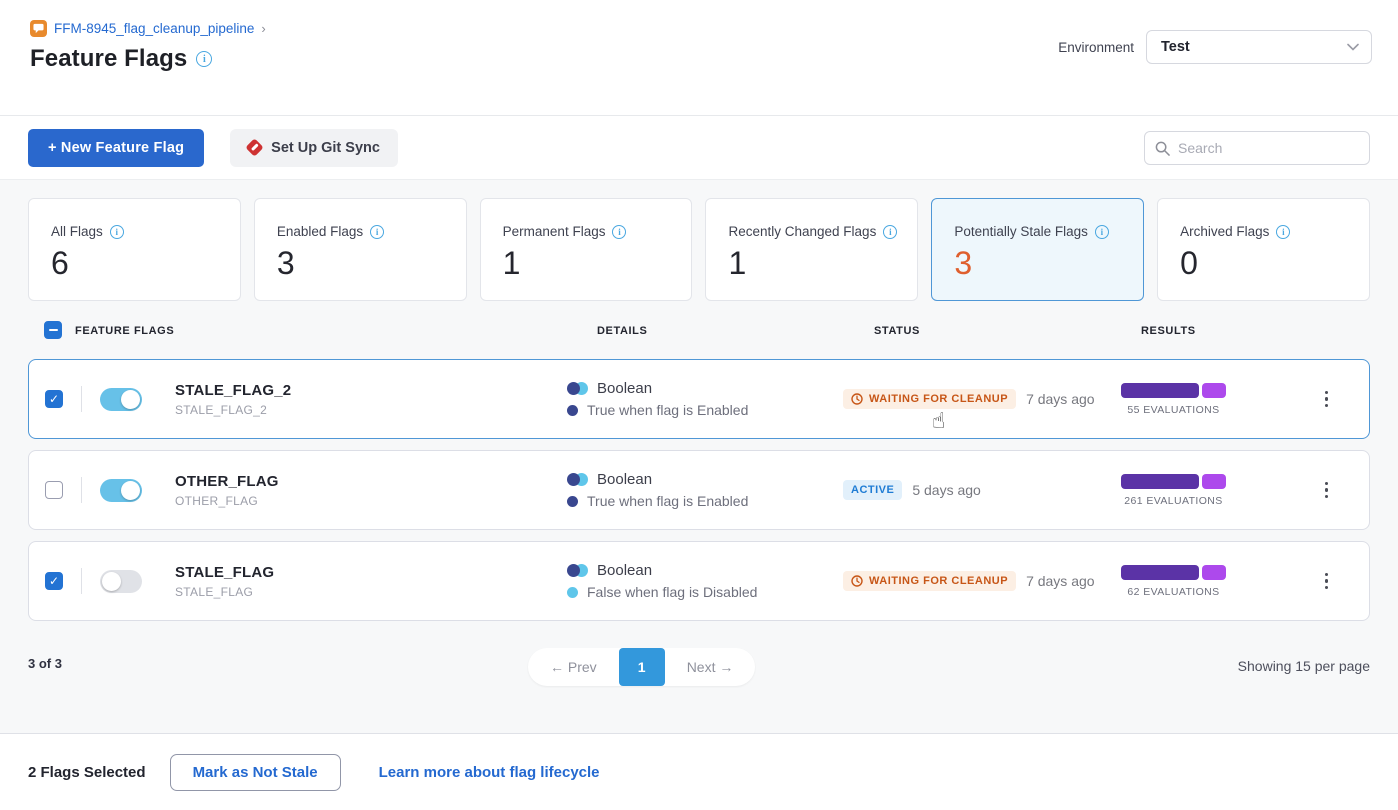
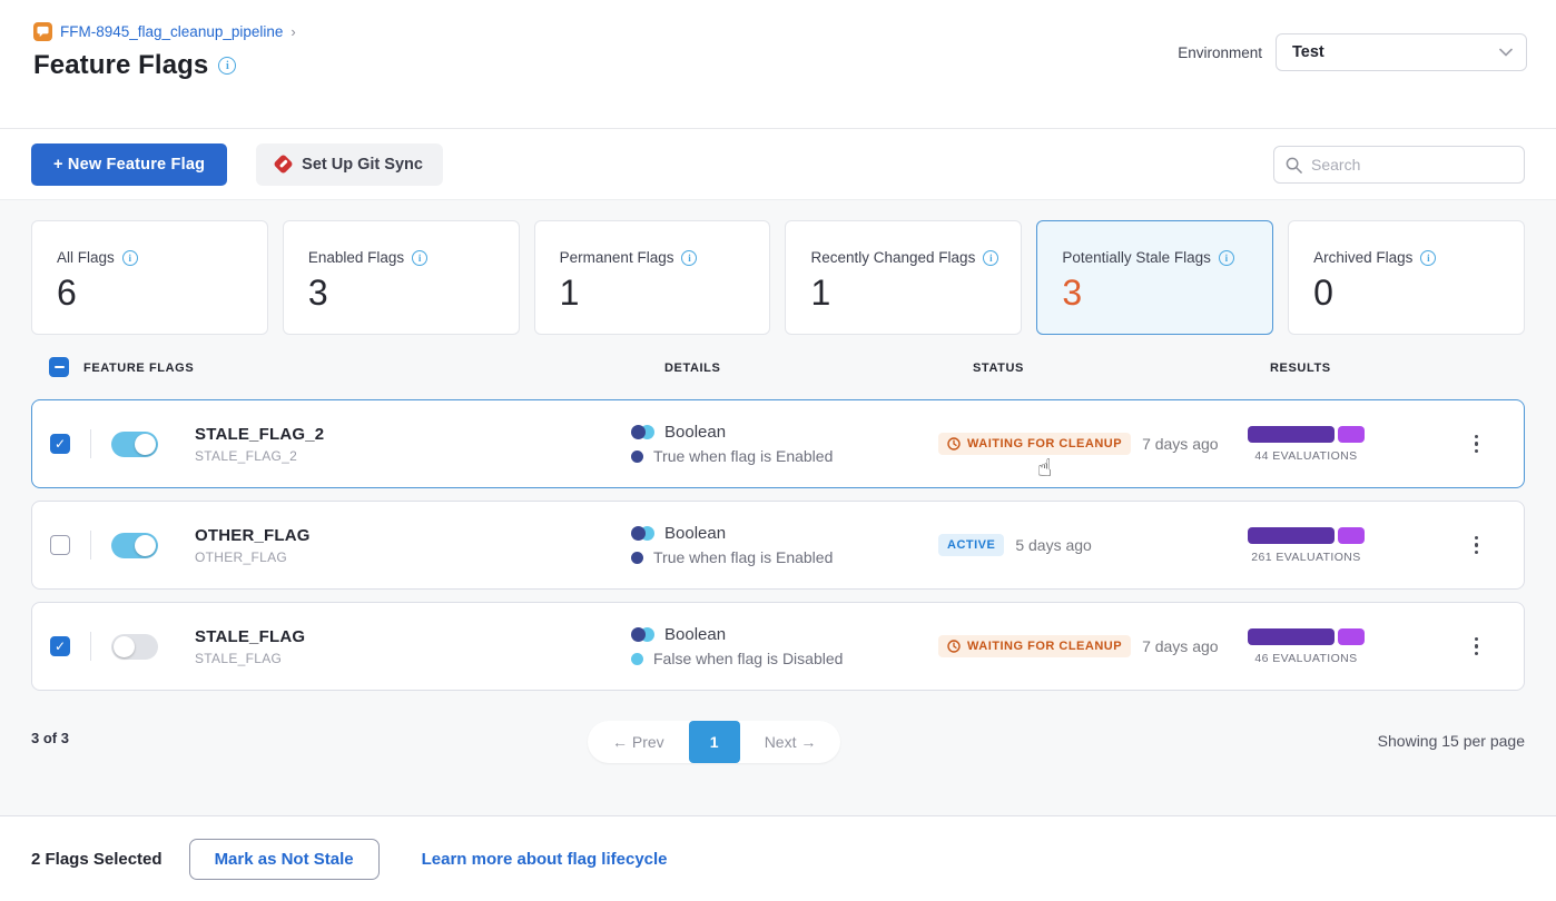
  FFM-8945_flag_cleanup_pipeline
  ›
  Feature Flags
  i
  Environment
  Test
  + New Feature Flag
  Set Up Git Sync
  Search
  All Flags
  i
  6
  Enabled Flags
  i
  3
  Permanent Flags
  i
  1
  Recently Changed Flags
  i
  1
  Potentially Stale Flags
  i
  3
  Archived Flags
  i
  0
  FEATURE FLAGS
  DETAILS
  STATUS
  RESULTS
  ✓
  STALE_FLAG_2
  STALE_FLAG_2
  Boolean
  True when flag is Enabled
  WAITING FOR CLEANUP
  7 days ago
- 55 EVALUATIONS
+ 44 EVALUATIONS
  OTHER_FLAG
  OTHER_FLAG
  Boolean
  True when flag is Enabled
  ACTIVE
  5 days ago
  261 EVALUATIONS
  ✓
  STALE_FLAG
  STALE_FLAG
  Boolean
  False when flag is Disabled
  WAITING FOR CLEANUP
  7 days ago
- 62 EVALUATIONS
+ 46 EVALUATIONS
  3 of 3
  ← Prev
  1
  Next →
  Showing 15 per page
  2 Flags Selected
  Mark as Not Stale
  Learn more about flag lifecycle
  ☝
